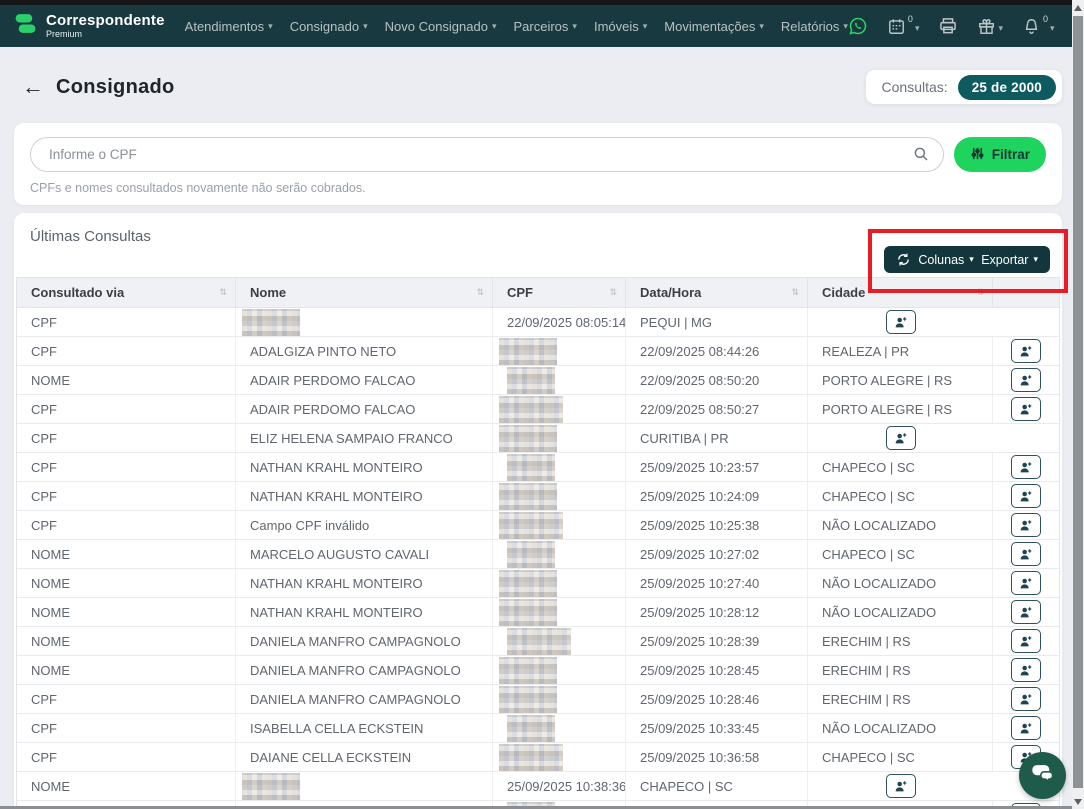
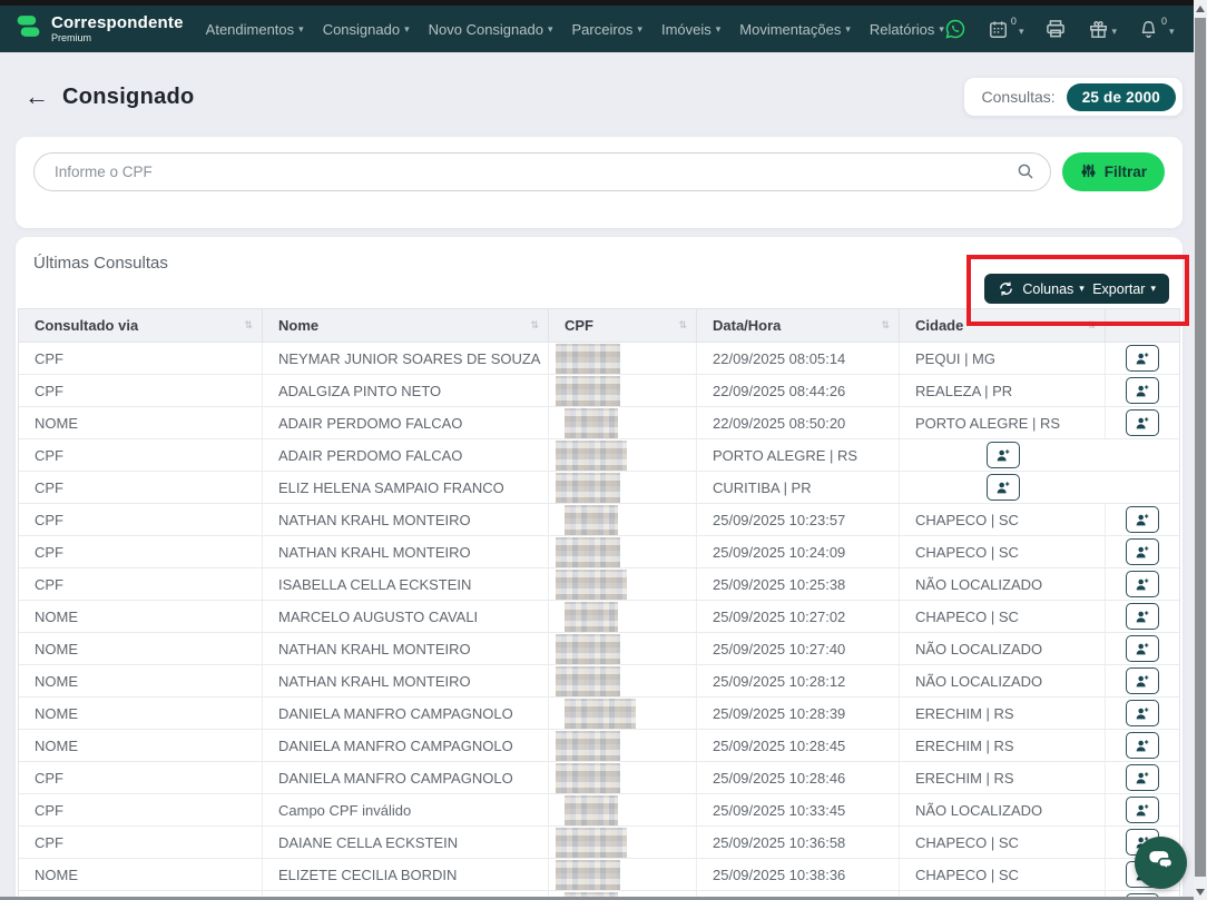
  Correspondente
  Premium
  Atendimentos
  ▾
  Consignado
  ▾
  Novo Consignado
  ▾
  Parceiros
  ▾
  Imóveis
  ▾
  Movimentações
  ▾
  Relatórios
  ▾
  0
  ▾
  ▾
  0
  ▾
  ←
  Consignado
  Consultas:
  25 de 2000
  Informe o CPF
  Filtrar
- CPFs e nomes consultados novamente não serão cobrados.
  Últimas Consultas
  Colunas
  ▾
  Exportar
  ▾
  Consultado via
  ⇅
  Nome
  ⇅
  CPF
  ⇅
  Data/Hora
  ⇅
  Cidade
  ⇅
  CPF
+ NEYMAR JUNIOR SOARES DE SOUZA
  22/09/2025 08:05:14
  PEQUI | MG
  CPF
  ADALGIZA PINTO NETO
  22/09/2025 08:44:26
  REALEZA | PR
  NOME
  ADAIR PERDOMO FALCAO
  22/09/2025 08:50:20
  PORTO ALEGRE | RS
  CPF
  ADAIR PERDOMO FALCAO
- 22/09/2025 08:50:27
  PORTO ALEGRE | RS
  CPF
  ELIZ HELENA SAMPAIO FRANCO
  CURITIBA | PR
  CPF
  NATHAN KRAHL MONTEIRO
  25/09/2025 10:23:57
  CHAPECO | SC
  CPF
  NATHAN KRAHL MONTEIRO
  25/09/2025 10:24:09
  CHAPECO | SC
  CPF
- Campo CPF inválido
+ ISABELLA CELLA ECKSTEIN
  25/09/2025 10:25:38
  NÃO LOCALIZADO
  NOME
  MARCELO AUGUSTO CAVALI
  25/09/2025 10:27:02
  CHAPECO | SC
  NOME
  NATHAN KRAHL MONTEIRO
  25/09/2025 10:27:40
  NÃO LOCALIZADO
  NOME
  NATHAN KRAHL MONTEIRO
  25/09/2025 10:28:12
  NÃO LOCALIZADO
  NOME
  DANIELA MANFRO CAMPAGNOLO
  25/09/2025 10:28:39
  ERECHIM | RS
  NOME
  DANIELA MANFRO CAMPAGNOLO
  25/09/2025 10:28:45
  ERECHIM | RS
  CPF
  DANIELA MANFRO CAMPAGNOLO
  25/09/2025 10:28:46
  ERECHIM | RS
  CPF
- ISABELLA CELLA ECKSTEIN
+ Campo CPF inválido
  25/09/2025 10:33:45
  NÃO LOCALIZADO
  CPF
  DAIANE CELLA ECKSTEIN
  25/09/2025 10:36:58
  CHAPECO | SC
  NOME
+ ELIZETE CECILIA BORDIN
  25/09/2025 10:38:36
  CHAPECO | SC
